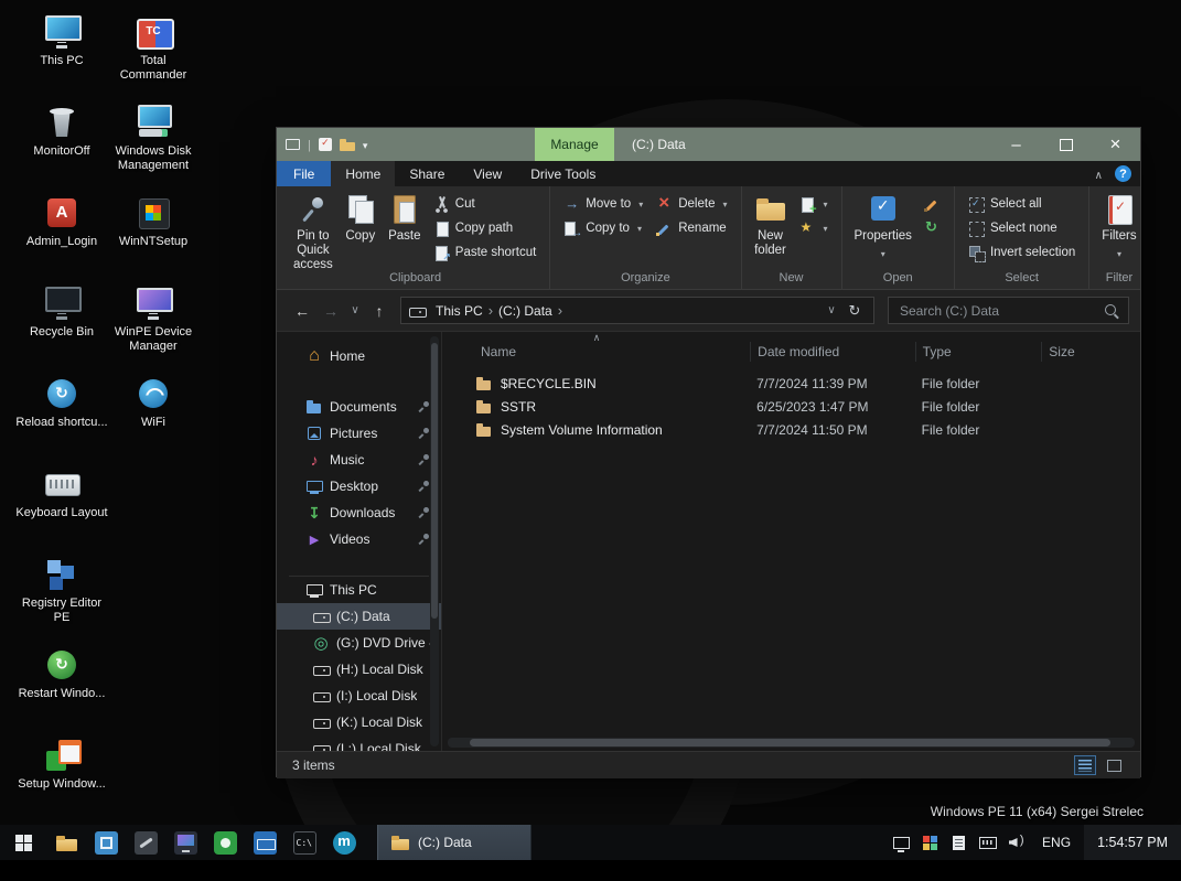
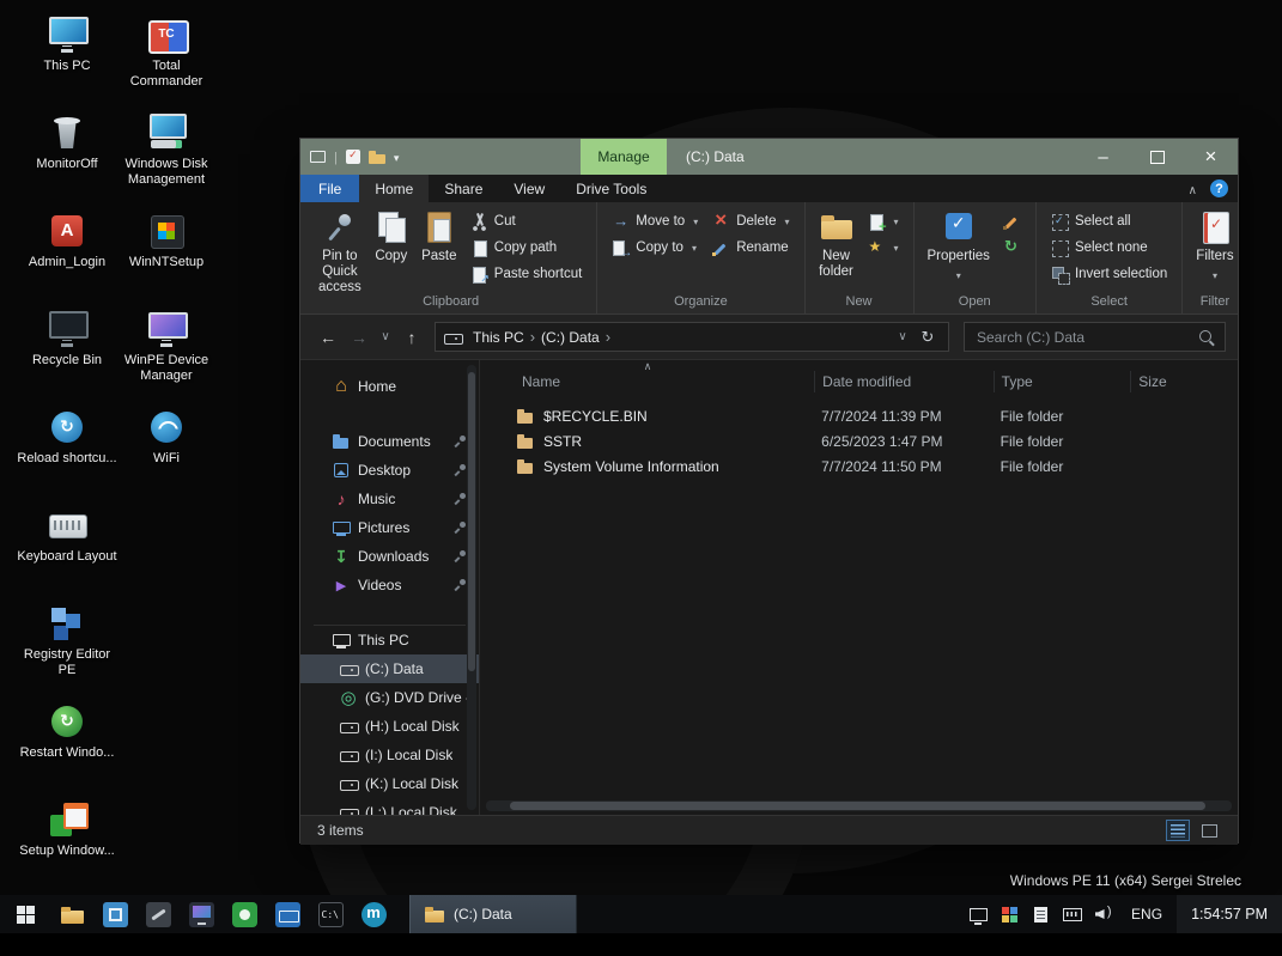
  This PC
  MonitorOff
  Admin_Login
  Recycle Bin
  Reload shortcu...
  Keyboard Layout
  Registry Editor PE
  Restart Windo...
  Setup Window...
  Total Commander
  Windows Disk Management
  WinNTSetup
  WinPE Device Manager
  WiFi
  Windows PE 11 (x64) Sergei Strelec
  Manage
  (C:) Data
  File
  Home
  Share
  View
  Drive Tools
  Pin to Quick access
  Copy
  Paste
  Cut
  Copy path
  Paste shortcut
  Clipboard
  Move to
  Copy to
  Delete
  Rename
  Organize
  New folder
  New
  Properties
  Open
  Select all
  Select none
  Invert selection
  Select
  Filters
  Filter
  This PC
  (C:) Data
  Search (C:) Data
  Home
  Documents
- Pictures
+ Desktop
  Music
- Desktop
+ Pictures
  Downloads
  Videos
  This PC
  (C:) Data
  (G:) DVD Drive
  (H:) Local Disk
  (I:) Local Disk
  (K:) Local Disk
  (L:) Local Disk
  Name
  Date modified
  Type
  Size
  $RECYCLE.BIN
  7/7/2024 11:39 PM
  File folder
  SSTR
  6/25/2023 1:47 PM
  File folder
  System Volume Information
  7/7/2024 11:50 PM
  File folder
  3 items
  (C:) Data
  ENG
  1:54:57 PM
